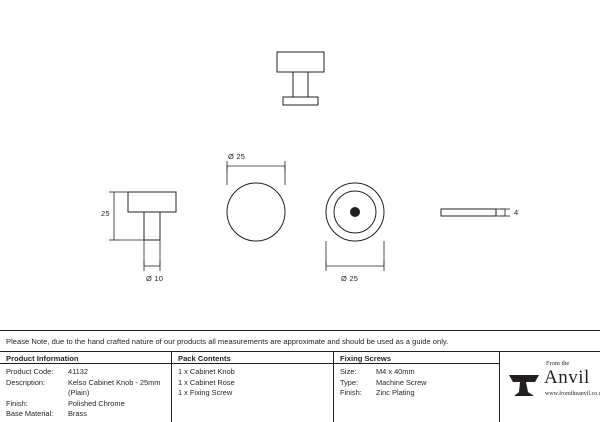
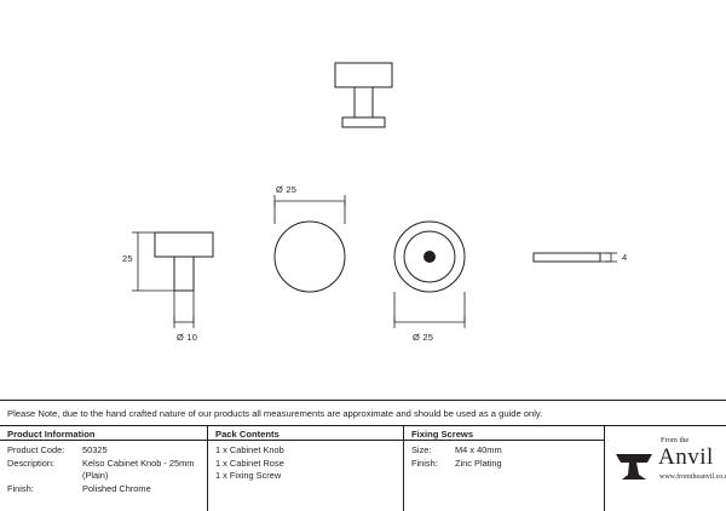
  Ø 25
  25
  Ø 10
  Ø 25
  4
  Please Note, due to the hand crafted nature of our products all measurements are approximate and should be used as a guide only.
  Product Information
  Product Code:
- 41132
+ 50325
  Description:
  Kelso Cabinet Knob - 25mm
  (Plain)
  Finish:
  Polished Chrome
- Base Material:
- Brass
  Pack Contents
  1 x Cabinet Knob
  1 x Cabinet Rose
  1 x Fixing Screw
  Fixing Screws
  Size:
  M4 x 40mm
- Type:
- Machine Screw
  Finish:
  Zinc Plating
  Anvil
